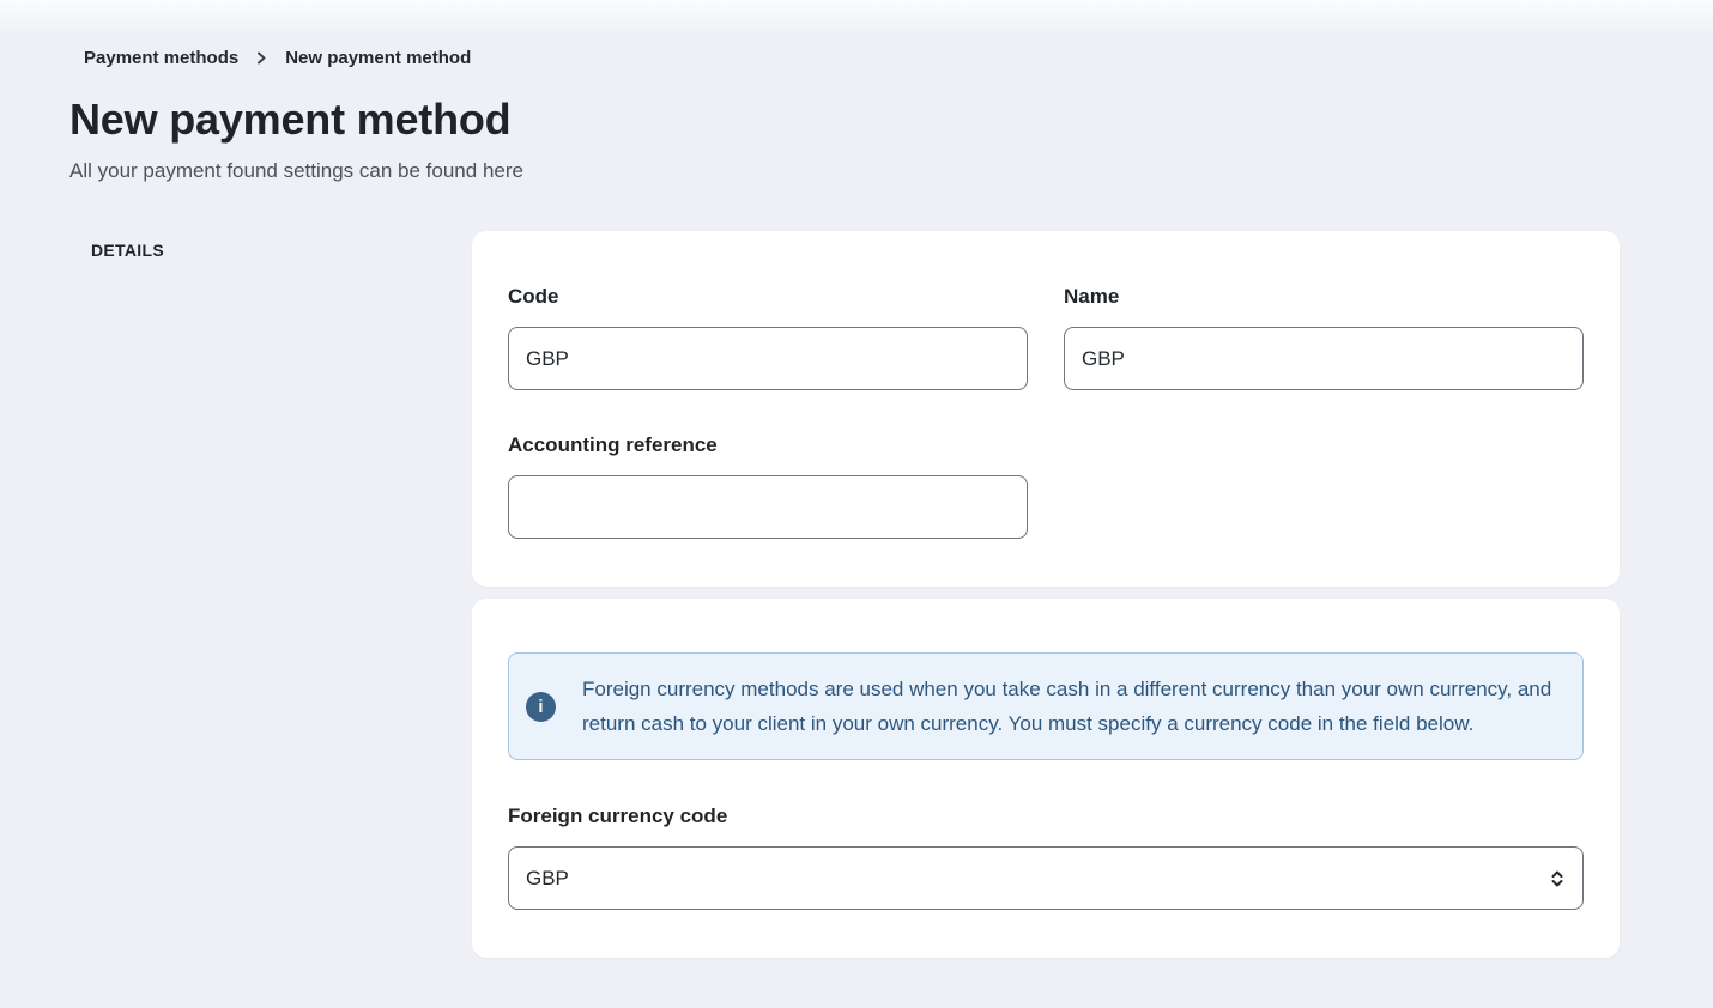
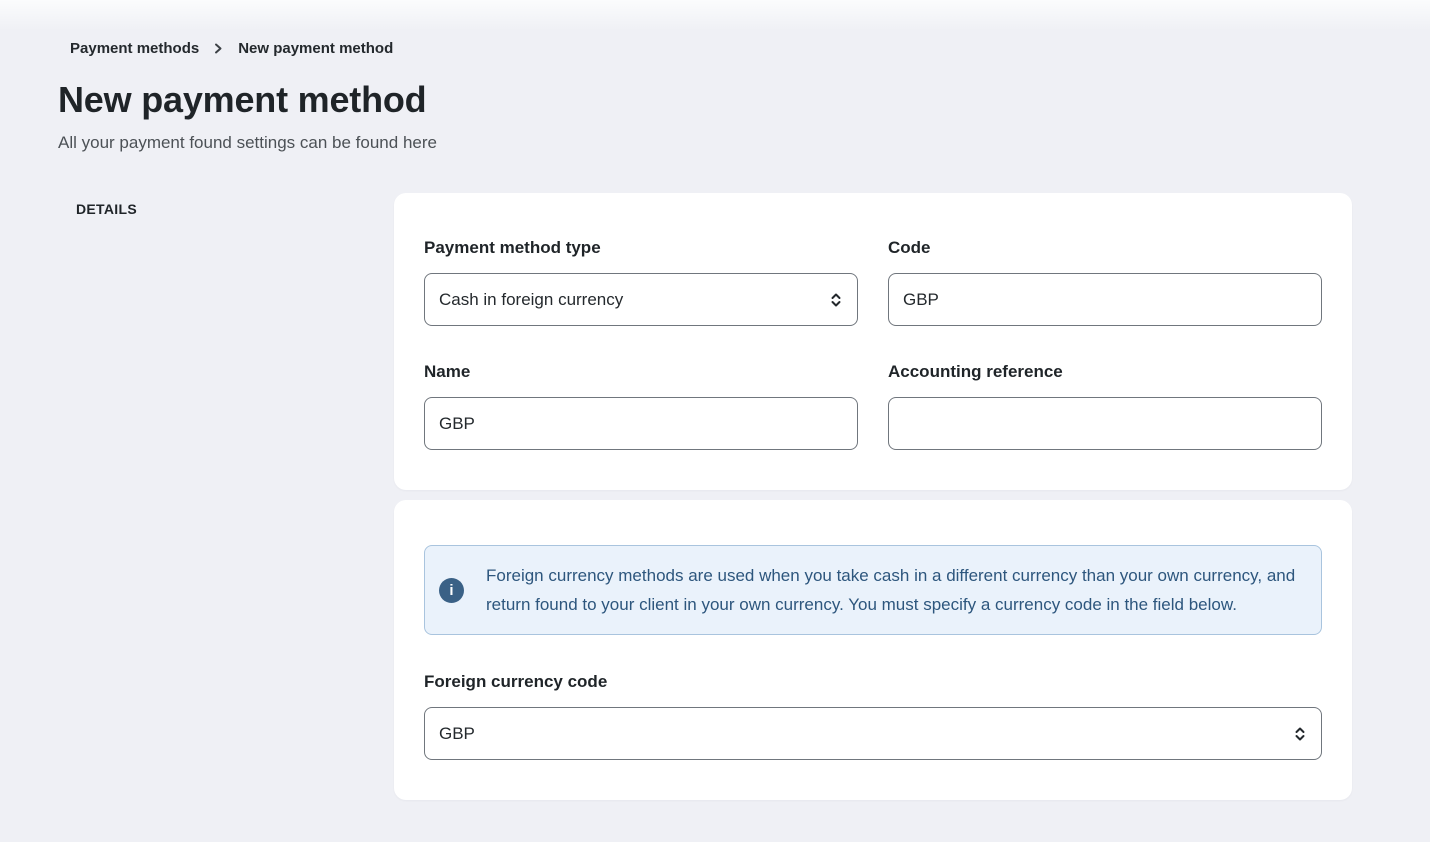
  Payment methods
  New payment method
  New payment method
  All your payment found settings can be found here
  DETAILS
+ Payment method type
+ Cash in foreign currency
  Code
  GBP
  Name
  GBP
  Accounting reference
  i
- Foreign currency methods are used when you take cash in a different currency than your own currency, and return cash to your client in your own currency. You must specify a currency code in the field below.
+ Foreign currency methods are used when you take cash in a different currency than your own currency, and return found to your client in your own currency. You must specify a currency code in the field below.
  Foreign currency code
  GBP
